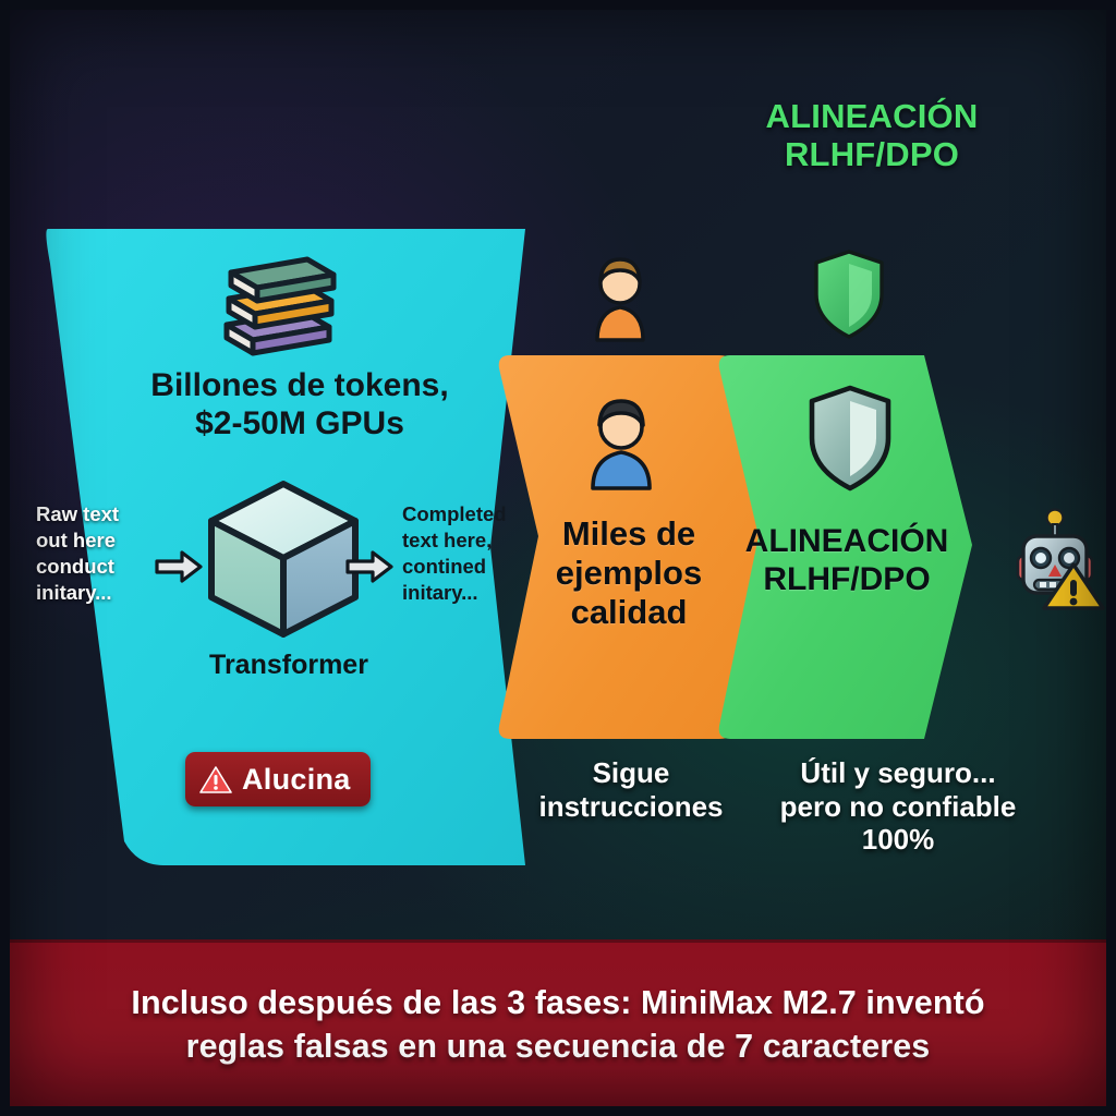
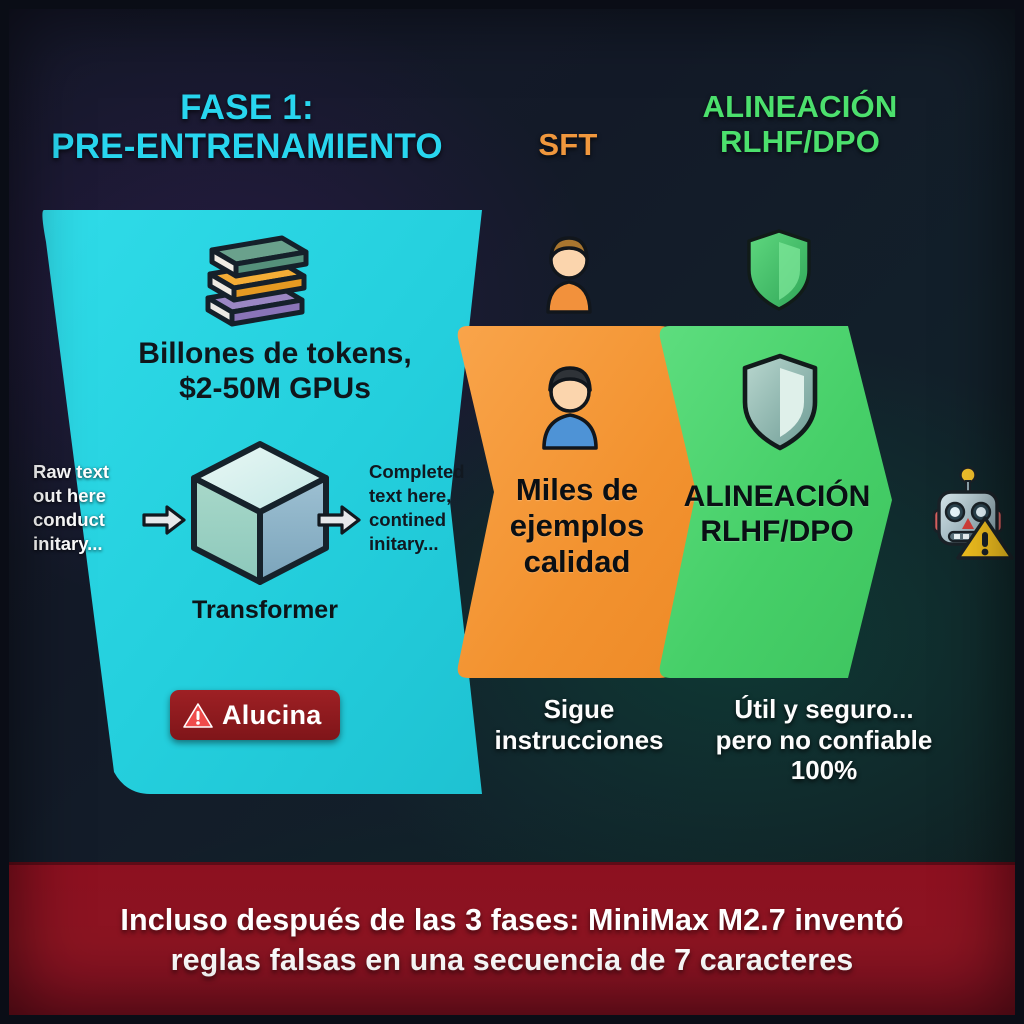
+ FASE 1:
+ PRE-ENTRENAMIENTO
+ SFT
  ALINEACIÓN
  RLHF/DPO
  Billones de tokens,
  $2-50M GPUs
  Raw text
  out here
  conduct
  initary...
  Completed
  text here,
  contined
  initary...
  Transformer
  Alucina
  Miles de
  ejemplos
  calidad
  Sigue
  instrucciones
  ALINEACIÓN
  RLHF/DPO
  Útil y seguro...
  pero no confiable
  100%
  Incluso después de las 3 fases: MiniMax M2.7 inventó
  reglas falsas en una secuencia de 7 caracteres
